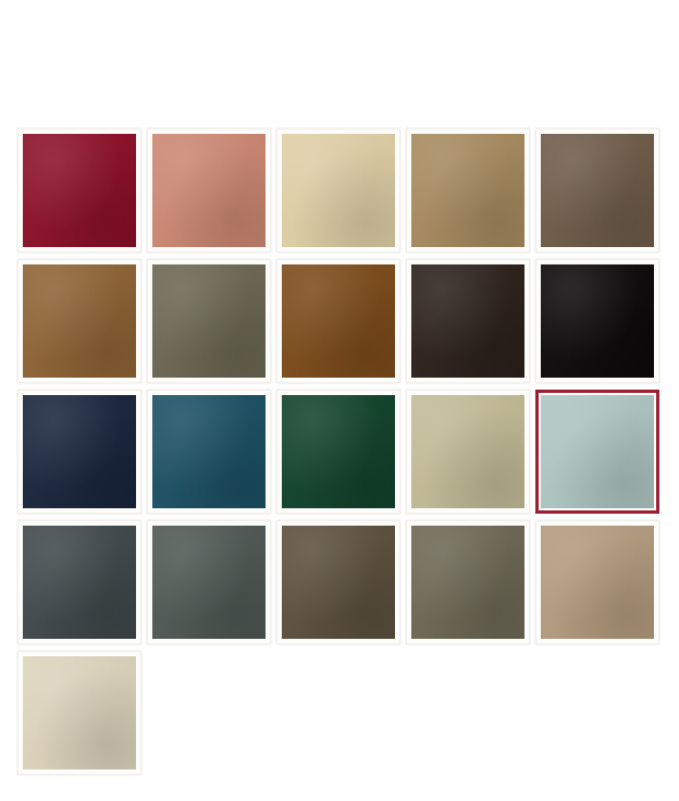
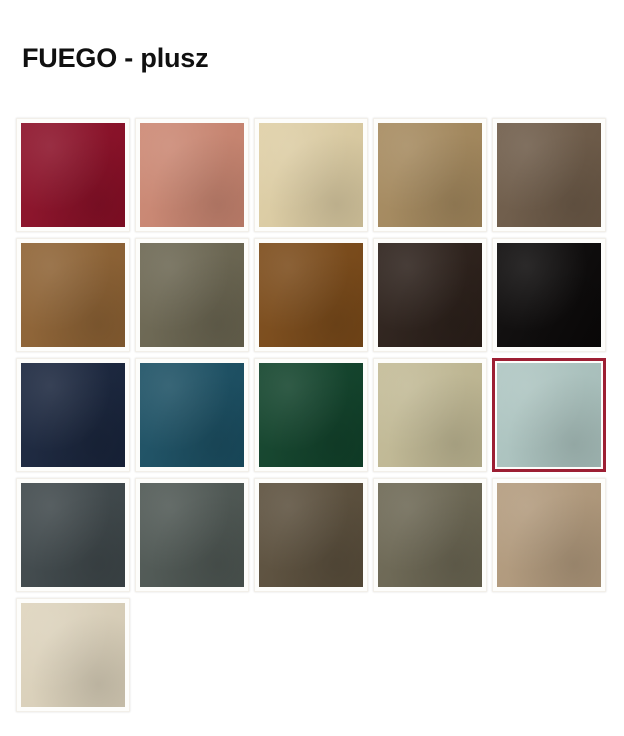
+ FUEGO - plusz
